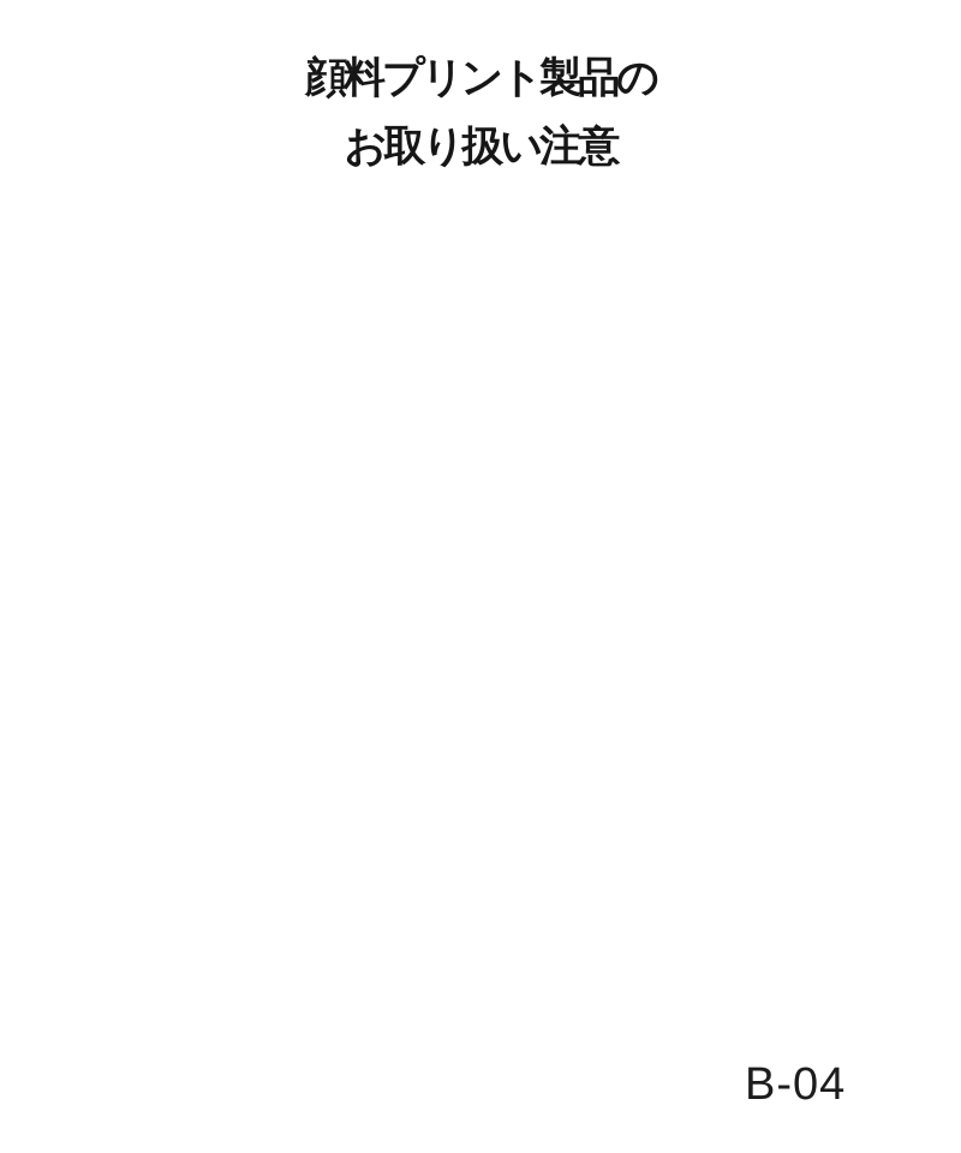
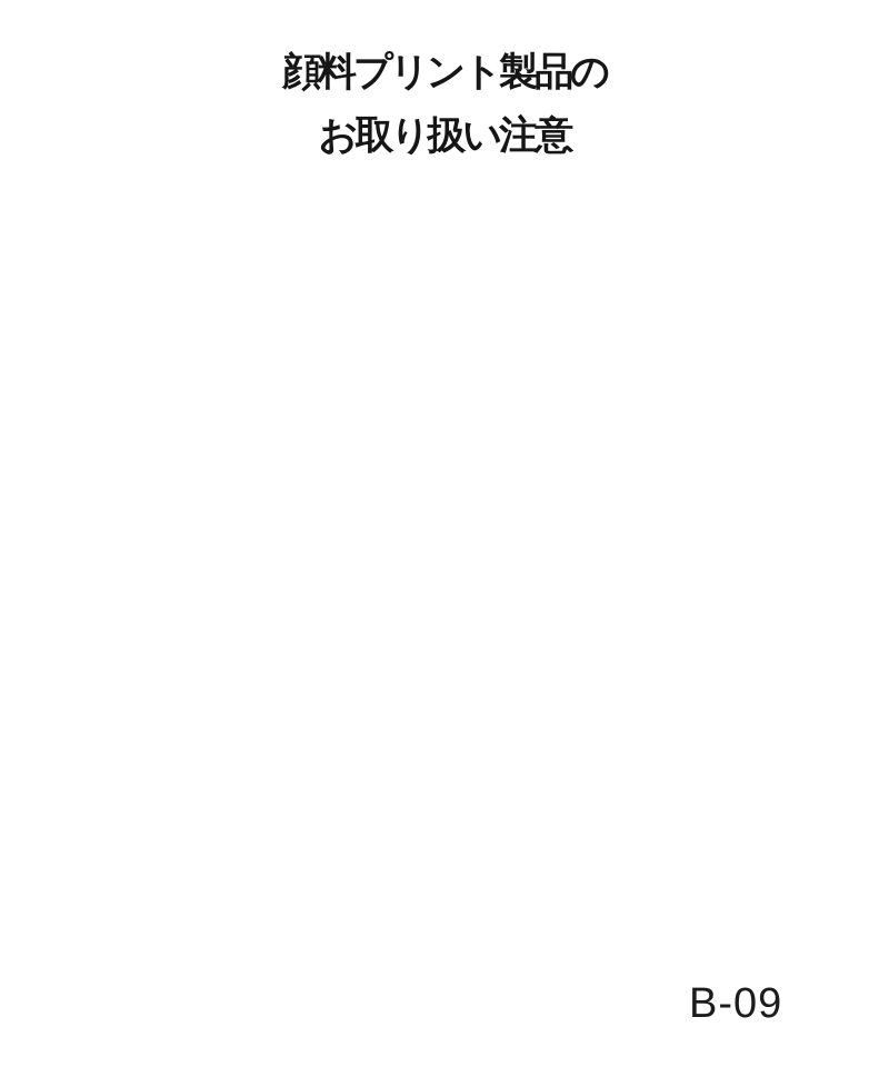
  顔料プリント製品の
  お取り扱い注意
- B-04
+ B-09
